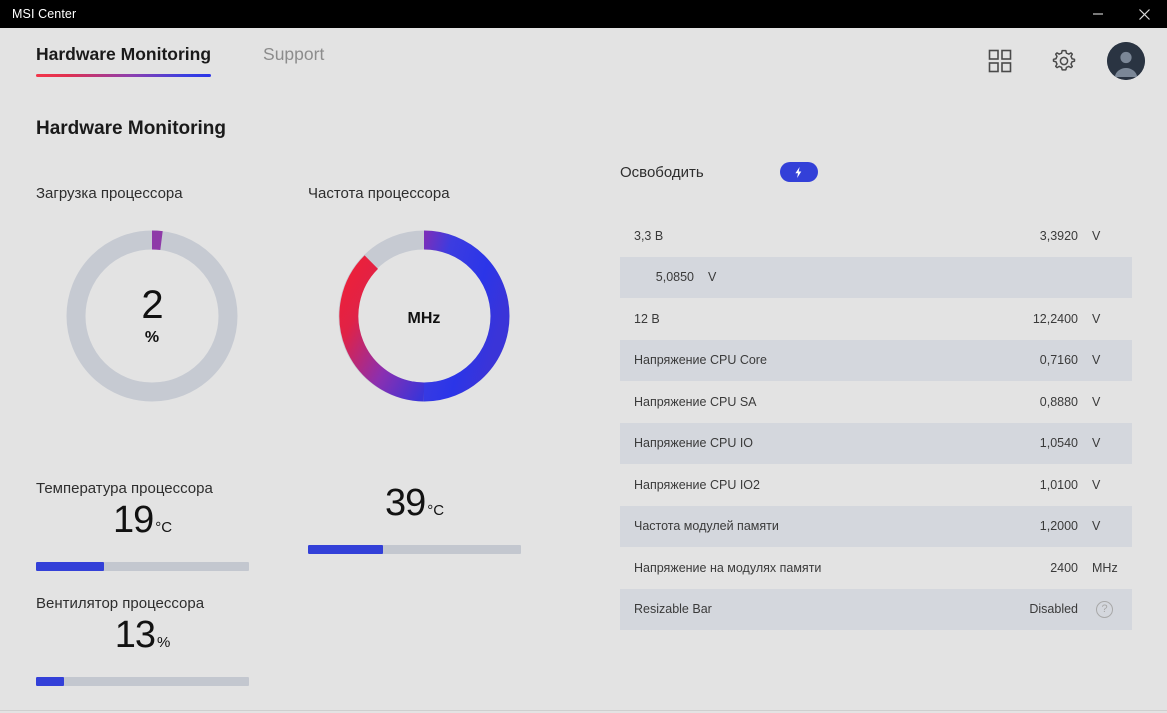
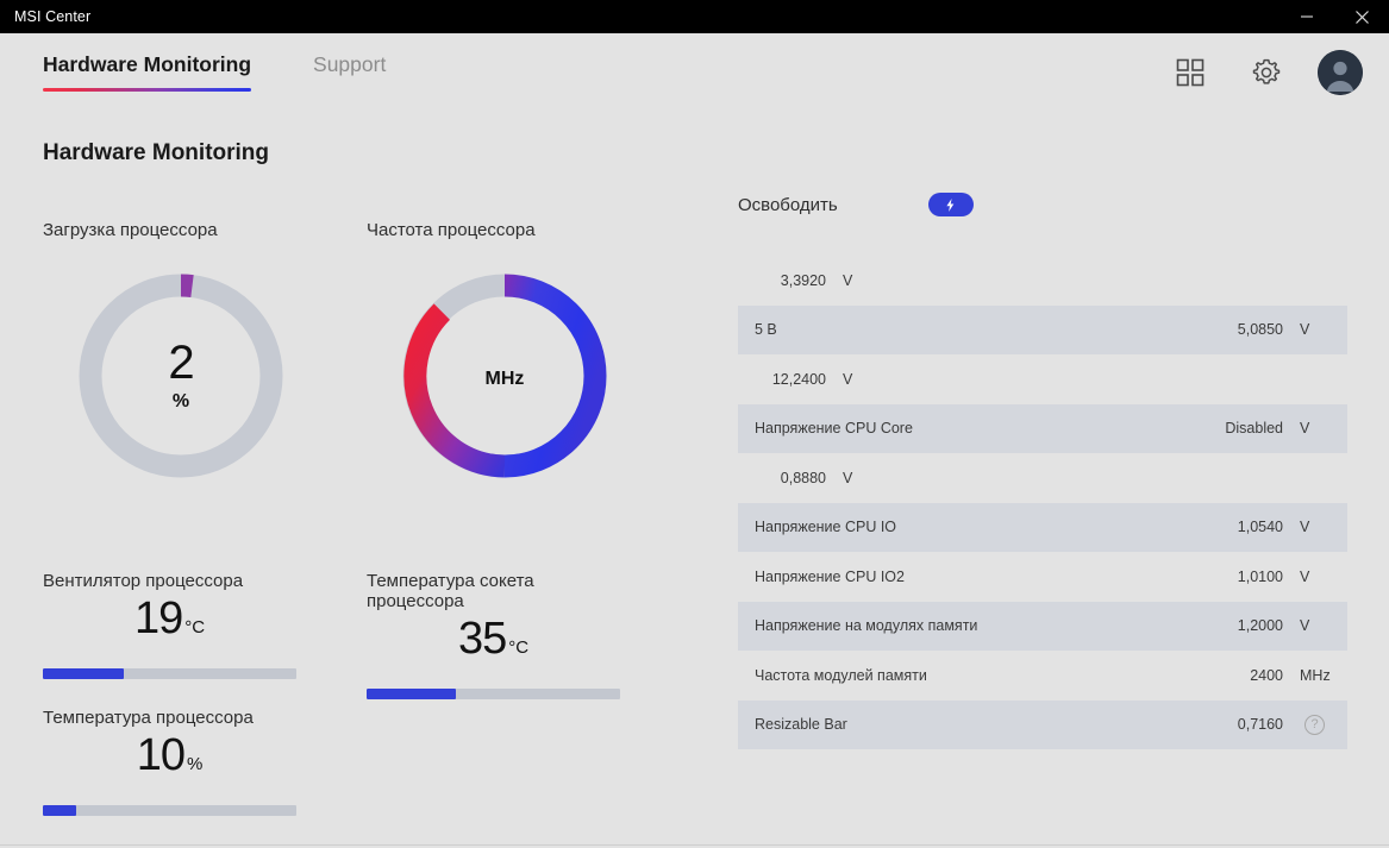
  MSI Center
  Hardware Monitoring
  Support
  Hardware Monitoring
  Загрузка процессора
  2
  %
  Частота процессора
  MHz
- Температура процессора
+ Вентилятор процессора
  19
  °C
+ Температура сокета процессора
- 39
+ 35
  °C
- Вентилятор процессора
+ Температура процессора
- 13
+ 10
  %
  Освободить
- 3,3 В
  3,3920
  V
+ 5 В
  5,0850
  V
- 12 В
  12,2400
  V
  Напряжение CPU Core
- 0,7160
+ Disabled
  V
- Напряжение CPU SA
  0,8880
  V
  Напряжение CPU IO
  1,0540
  V
  Напряжение CPU IO2
  1,0100
  V
- Частота модулей памяти
+ Напряжение на модулях памяти
  1,2000
  V
- Напряжение на модулях памяти
+ Частота модулей памяти
  2400
  MHz
  Resizable Bar
- Disabled
+ 0,7160
  ?
